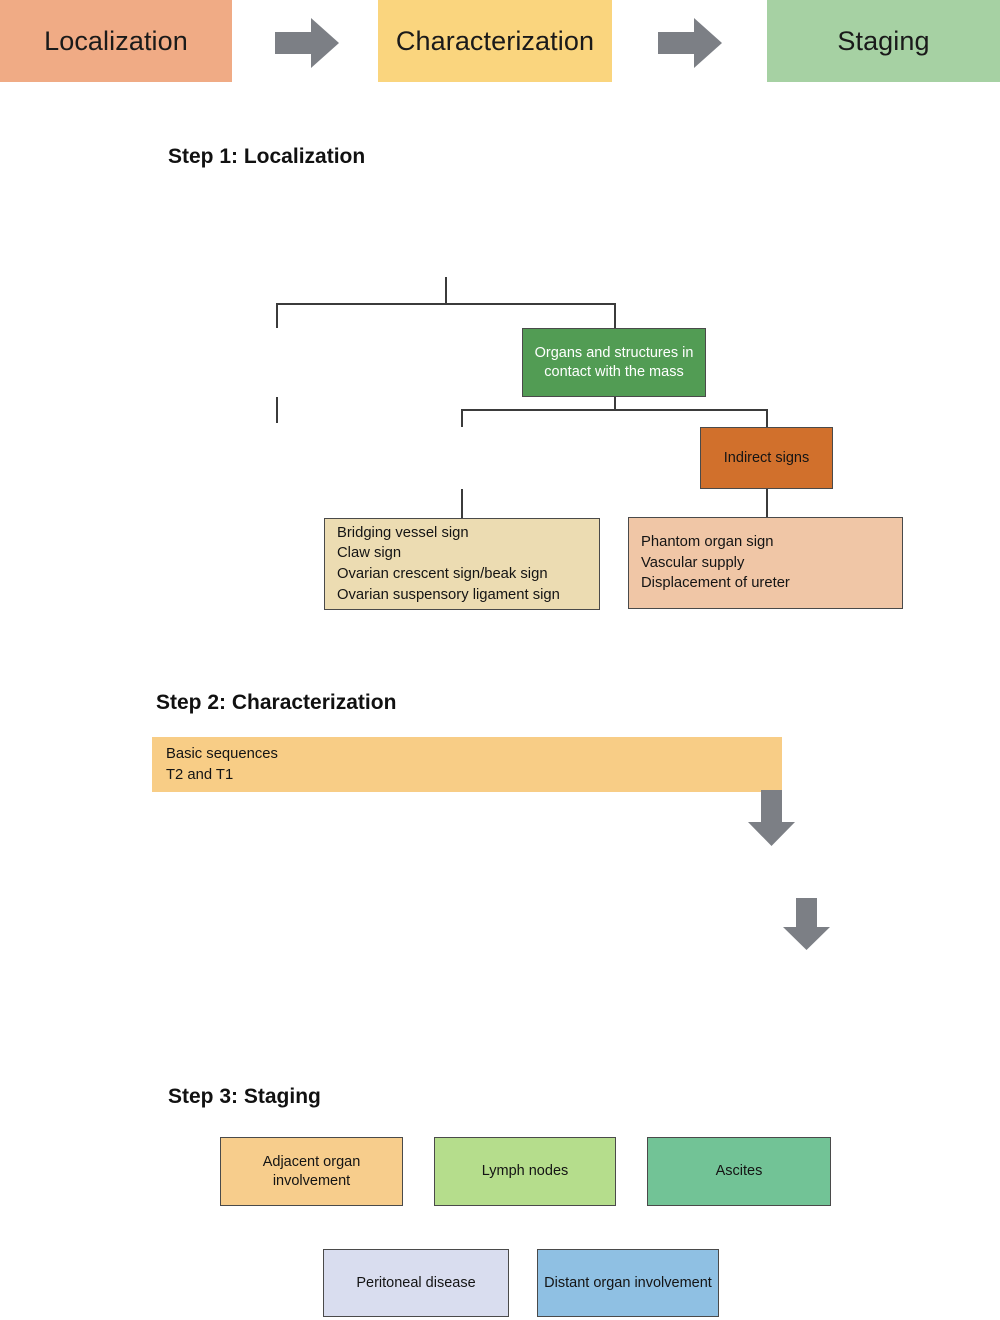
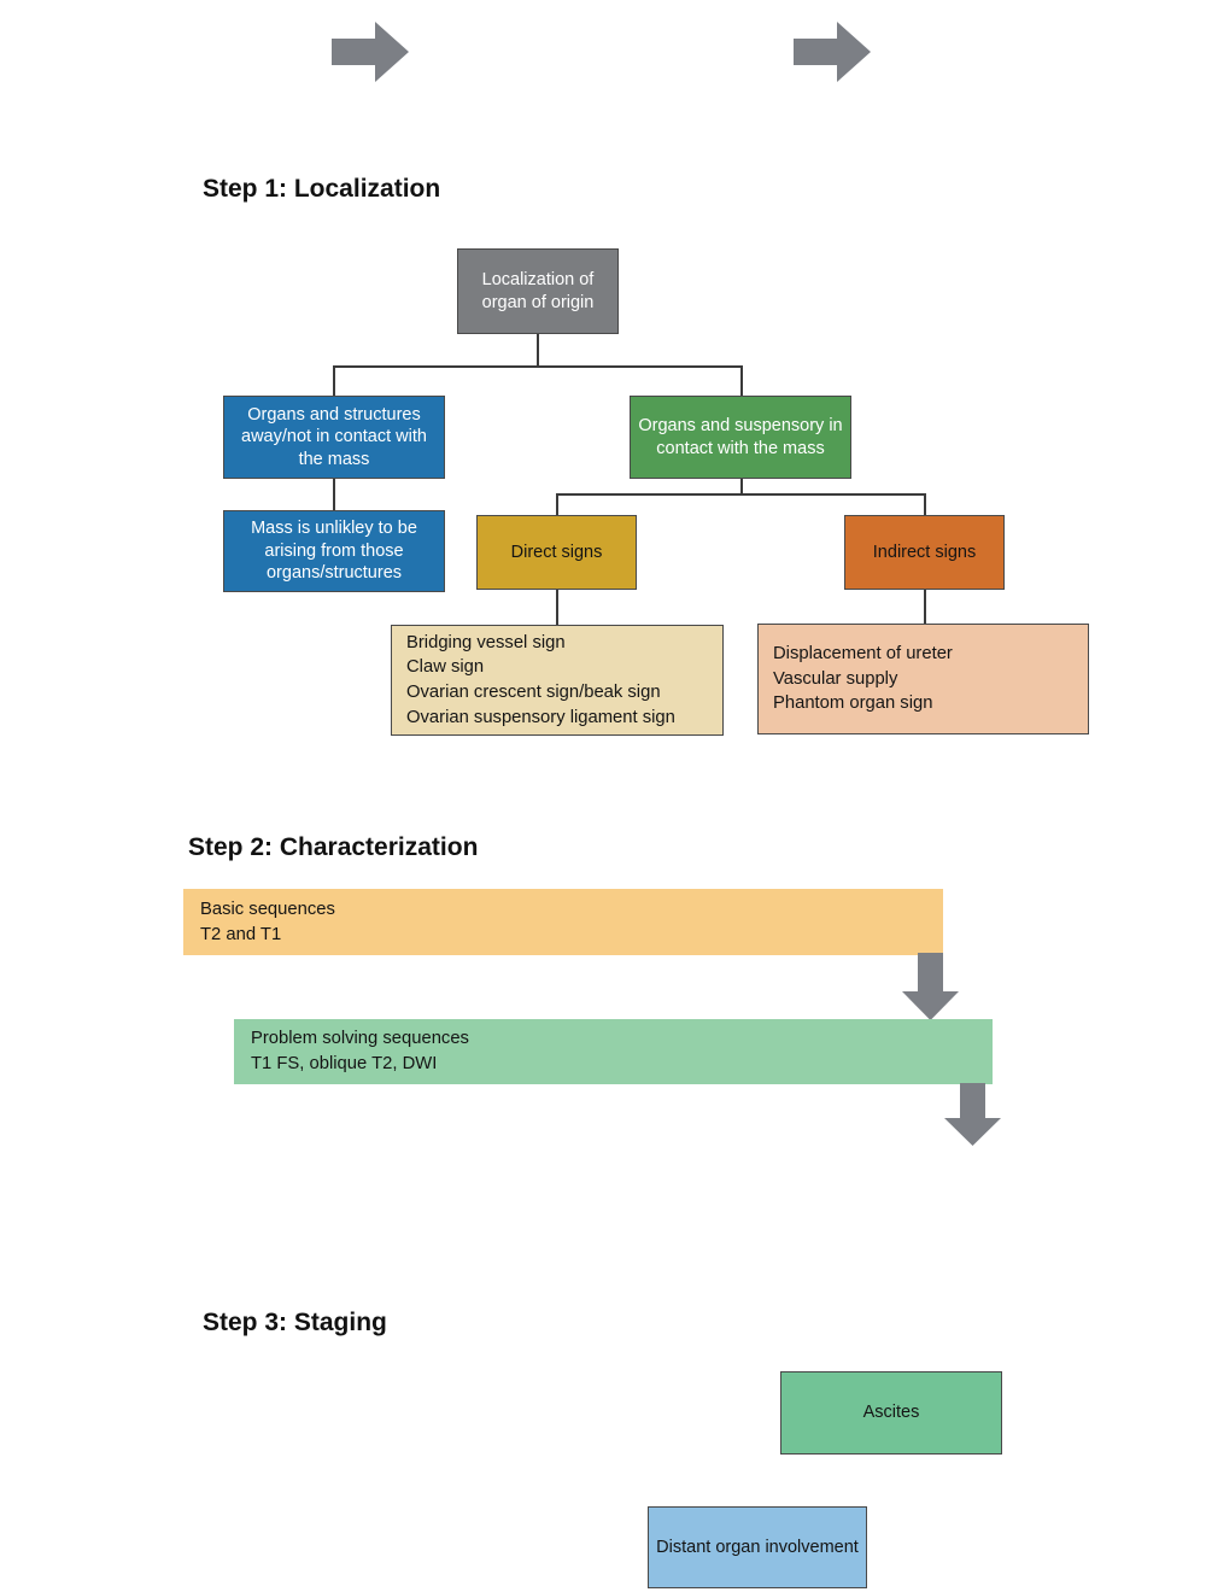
- Localization
- Characterization
- Staging
  Step 1: Localization
+ Localization of organ of origin
+ Organs and structures away/not in contact with the mass
+ Mass is unlikley to be arising from those organs/structures
- Organs and structures in contact with the mass
+ Organs and suspensory in contact with the mass
+ Direct signs
  Indirect signs
  Bridging vessel sign
  Claw sign
  Ovarian crescent sign/beak sign
  Ovarian suspensory ligament sign
- Phantom organ sign
+ Displacement of ureter
  Vascular supply
- Displacement of ureter
+ Phantom organ sign
  Step 2: Characterization
  Basic sequences
  T2 and T1
+ Problem solving sequences
+ T1 FS, oblique T2, DWI
  Step 3: Staging
- Adjacent organ involvement
- Lymph nodes
  Ascites
- Peritoneal disease
  Distant organ involvement
